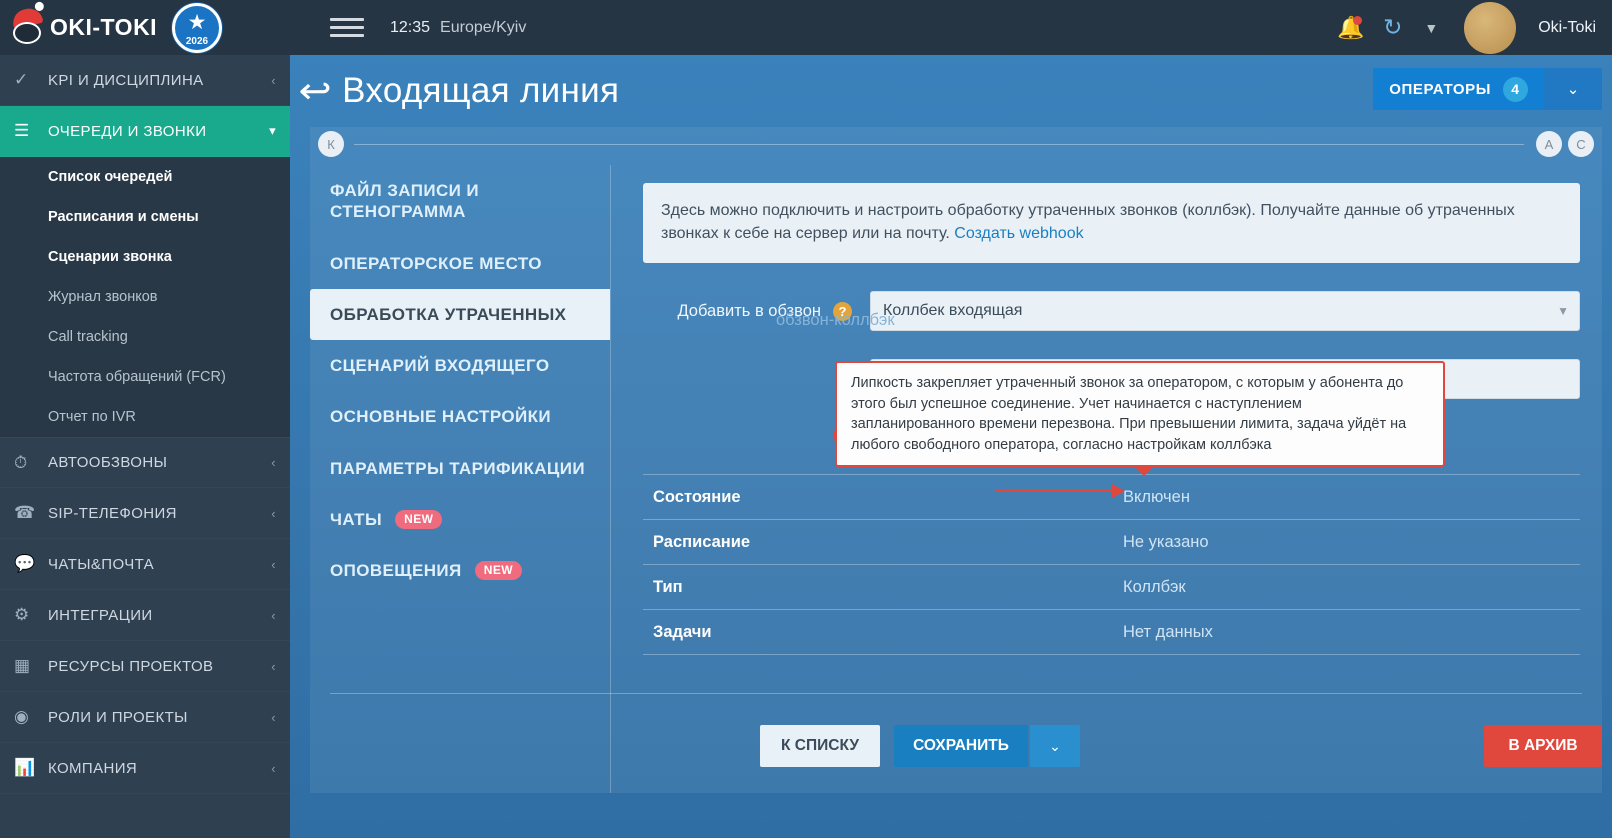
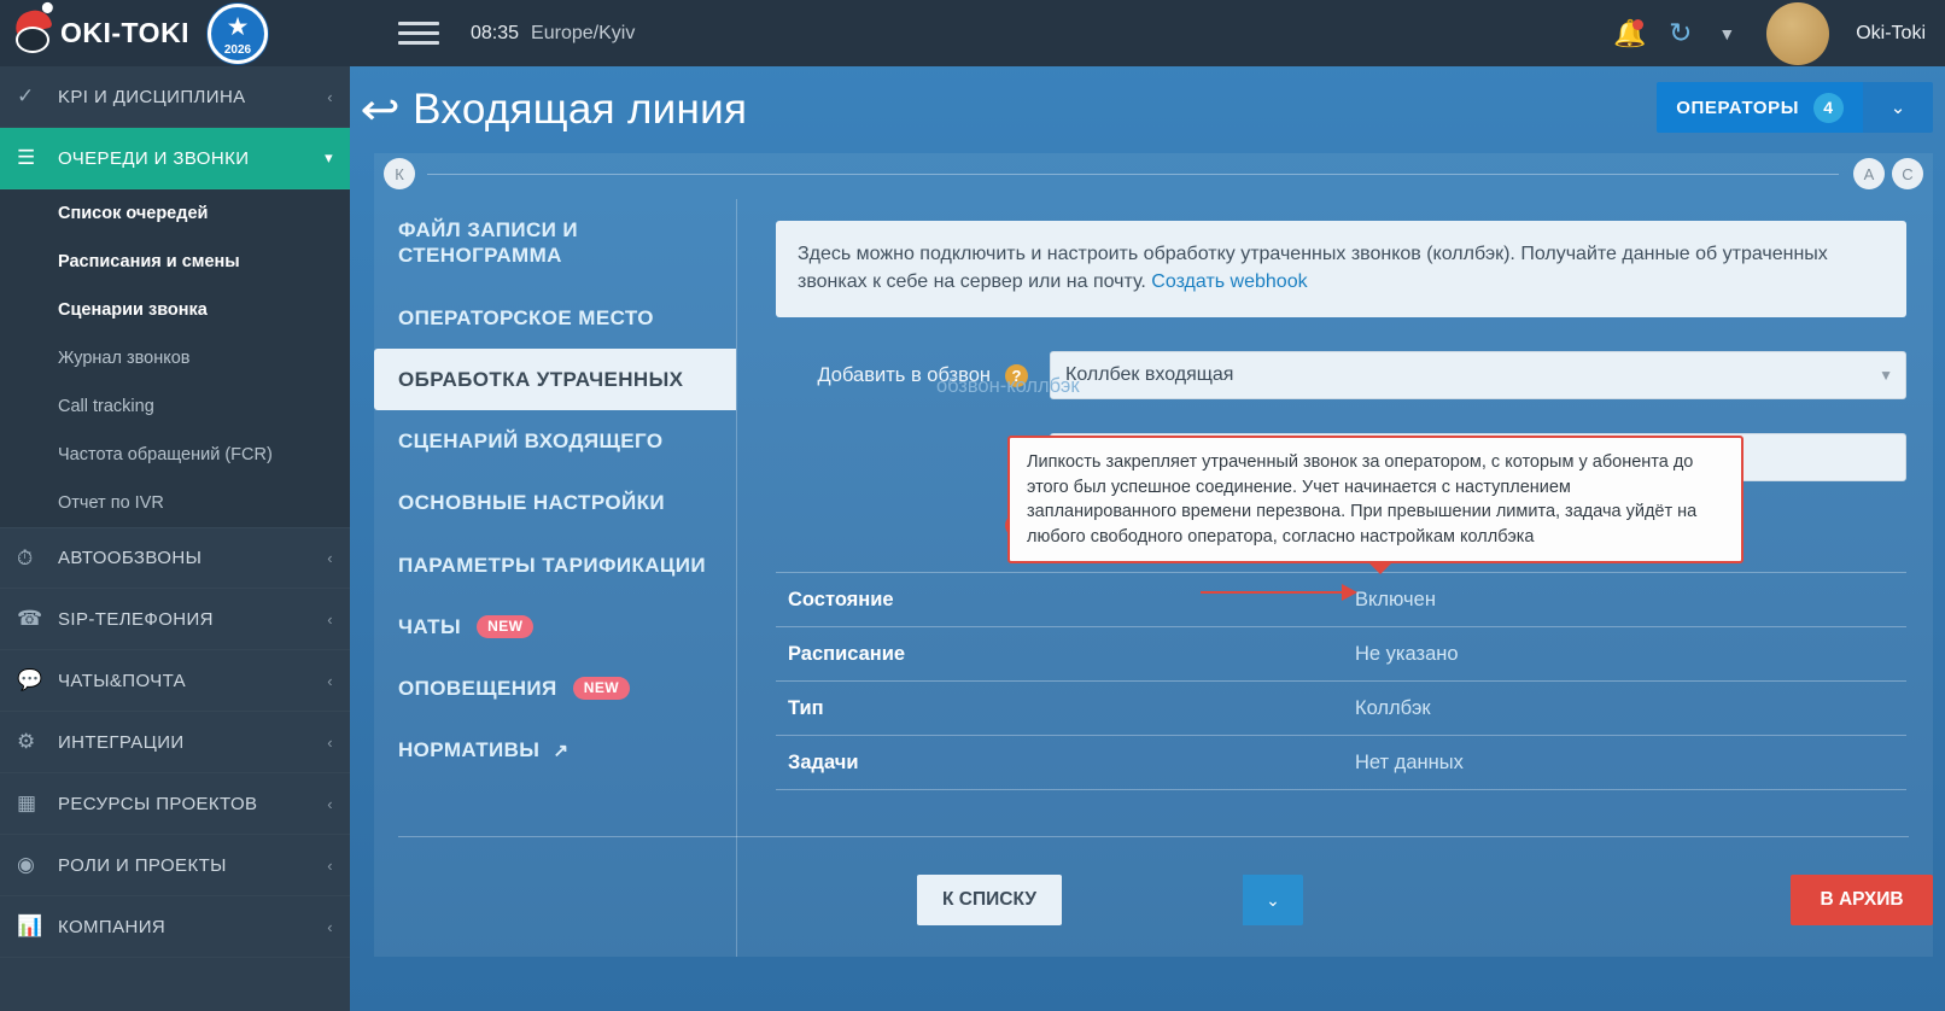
  OKI-TOKI
  ★
  2026
- 12:35
+ 08:35
  Europe/Kyiv
  🔔
  ↻
  ▼
  Oki-Toki
  ✓
  KPI И ДИСЦИПЛИНА
  ‹
  ☰
  ОЧЕРЕДИ И ЗВОНКИ
  ▾
  Список очередей
  Расписания и смены
  Сценарии звонка
  Журнал звонков
  Call tracking
  Частота обращений (FCR)
  Отчет по IVR
  ⏱
  АВТООБЗВОНЫ
  ‹
  ☎
  SIP-ТЕЛЕФОНИЯ
  ‹
  💬
  ЧАТЫ&ПОЧТА
  ‹
  ⚙
  ИНТЕГРАЦИИ
  ‹
  ▦
  РЕСУРСЫ ПРОЕКТОВ
  ‹
  ◉
  РОЛИ И ПРОЕКТЫ
  ‹
  📊
  КОМПАНИЯ
  ‹
  ↩
  Входящая линия
  ОПЕРАТОРЫ
  4
  ⌄
  К
  A
  C
  ФАЙЛ ЗАПИСИ И СТЕНОГРАММА
  ОПЕРАТОРСКОЕ МЕСТО
  ОБРАБОТКА УТРАЧЕННЫХ
  СЦЕНАРИЙ ВХОДЯЩЕГО
  ОСНОВНЫЕ НАСТРОЙКИ
  ПАРАМЕТРЫ ТАРИФИКАЦИИ
  ЧАТЫ NEW
  ОПОВЕЩЕНИЯ NEW
+ НОРМАТИВЫ ↗
  Здесь можно подключить и настроить обработку утраченных звонков (коллбэк). Получайте данные об утраченных звонках к себе на сервер или на почту. Создать webhook
  Добавить в обзвон
  ?
  Коллбек входящая
  ▼
  Состояние
  Включен
  Расписание
  Не указано
  Тип
  Коллбэк
  Задачи
  Нет данных
  К СПИСКУ
- СОХРАНИТЬ
  ⌄
  В АРХИВ
  обзвон-коллбэк
  Липкость закрепляет утраченный звонок за оператором, с которым у абонента до этого был успешное соединение. Учет начинается с наступлением запланированного времени перезвона. При превышении лимита, задача уйдёт на любого свободного оператора, согласно настройкам коллбэка
